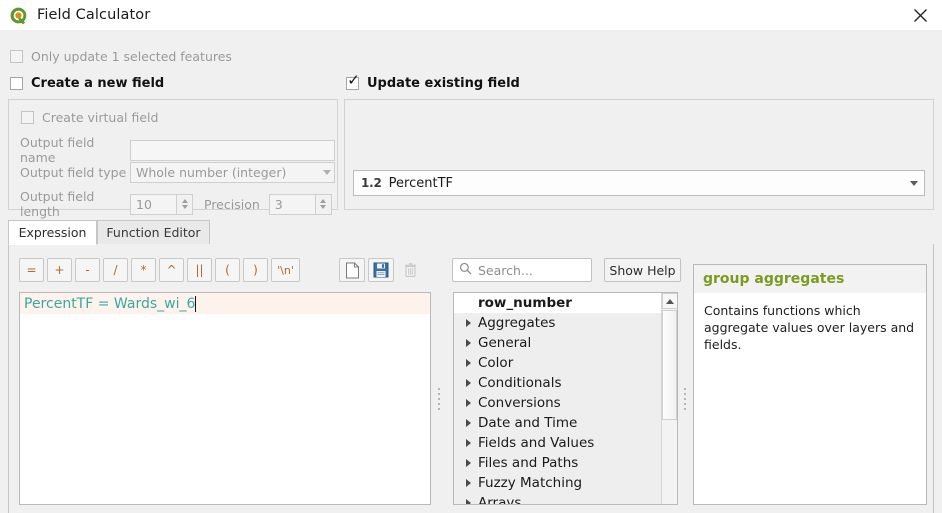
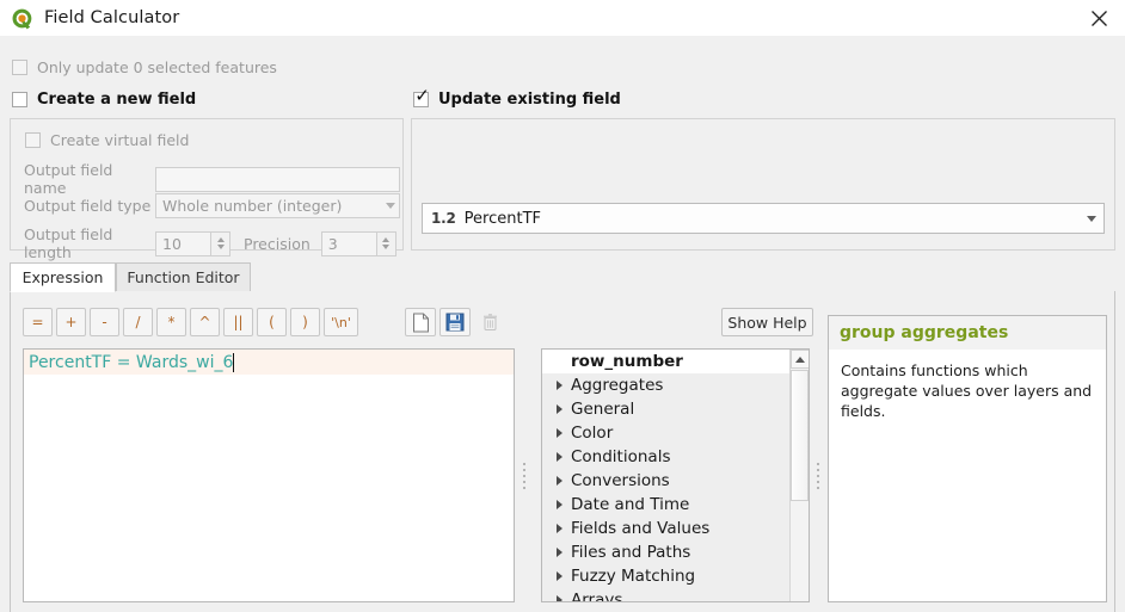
  Field Calculator
- Only update 1 selected features
+ Only update 0 selected features
  Create a new field
  ✓
  Update existing field
  Create virtual field
  Output field name
  Output field type
  Whole number (integer)
  Output field length
  10
  Precision
  3
  1.2
  PercentTF
  Expression
  Function Editor
  =
  +
  -
  /
  *
  ^
  ||
  (
  )
  '\n'
- Search...
  Show Help
  PercentTF = Wards_wi_6
  row_number
  Aggregates
  General
  Color
  Conditionals
  Conversions
  Date and Time
  Fields and Values
  Files and Paths
  Fuzzy Matching
  Arrays
  group aggregates
  Contains functions which aggregate values over layers and fields.
